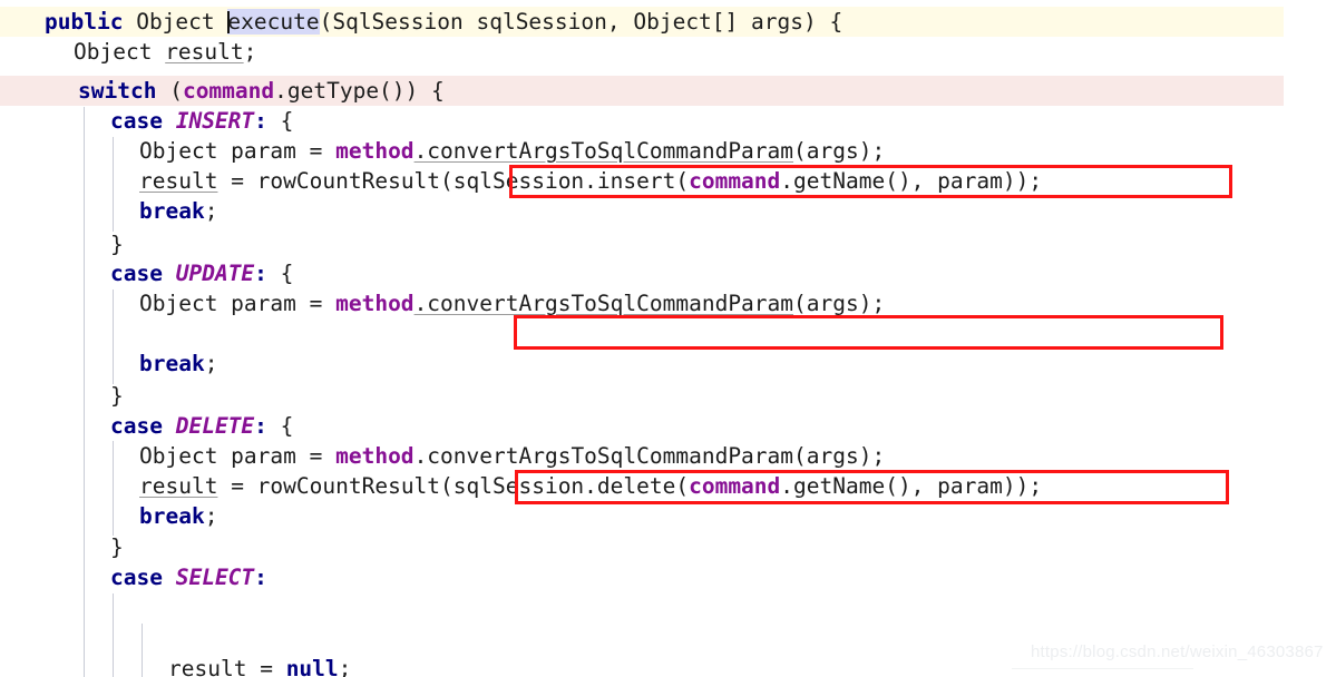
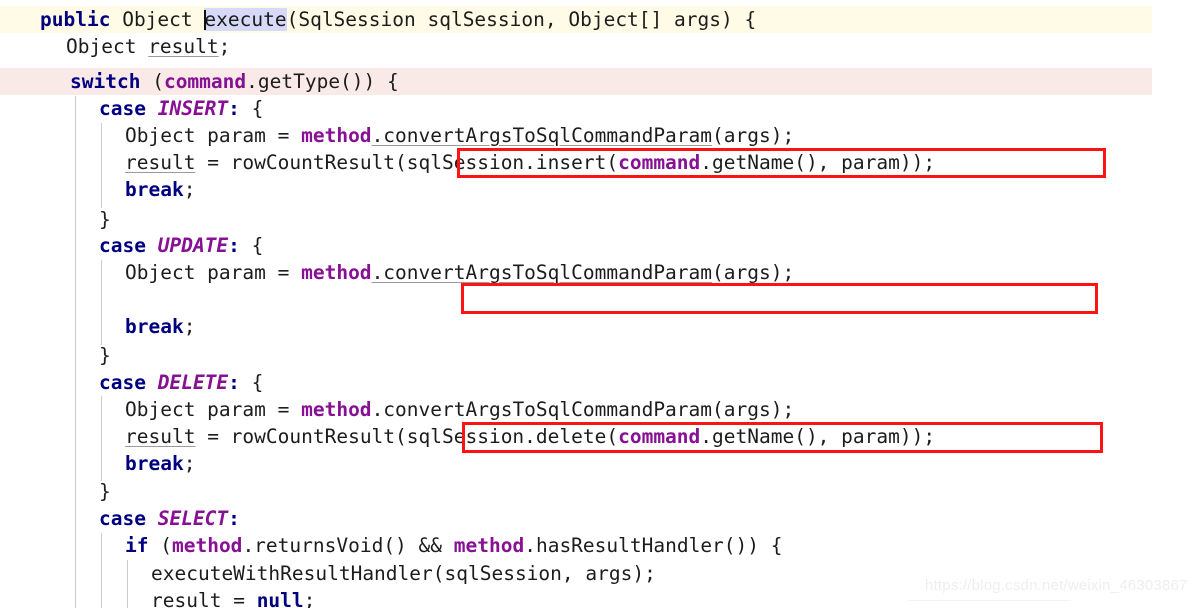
  public Object execute(SqlSession sqlSession, Object[] args) {
  Object result;
  switch (command.getType()) {
  case INSERT: {
  Object param = method.convertArgsToSqlCommandParam(args);
  result = rowCountResult(sqlSession.insert(command.getName(), param));
  break;
  }
  case UPDATE: {
  Object param = method.convertArgsToSqlCommandParam(args);
  break;
  }
  case DELETE: {
  Object param = method.convertArgsToSqlCommandParam(args);
  result = rowCountResult(sqlSession.delete(command.getName(), param));
  break;
  }
  case SELECT:
+ if (method.returnsVoid() && method.hasResultHandler()) {
+ executeWithResultHandler(sqlSession, args);
  result = null;
